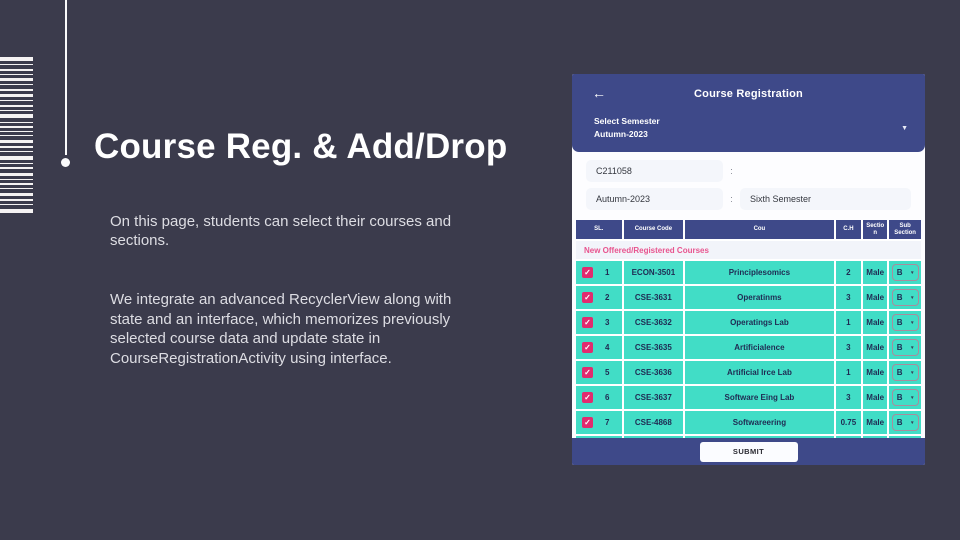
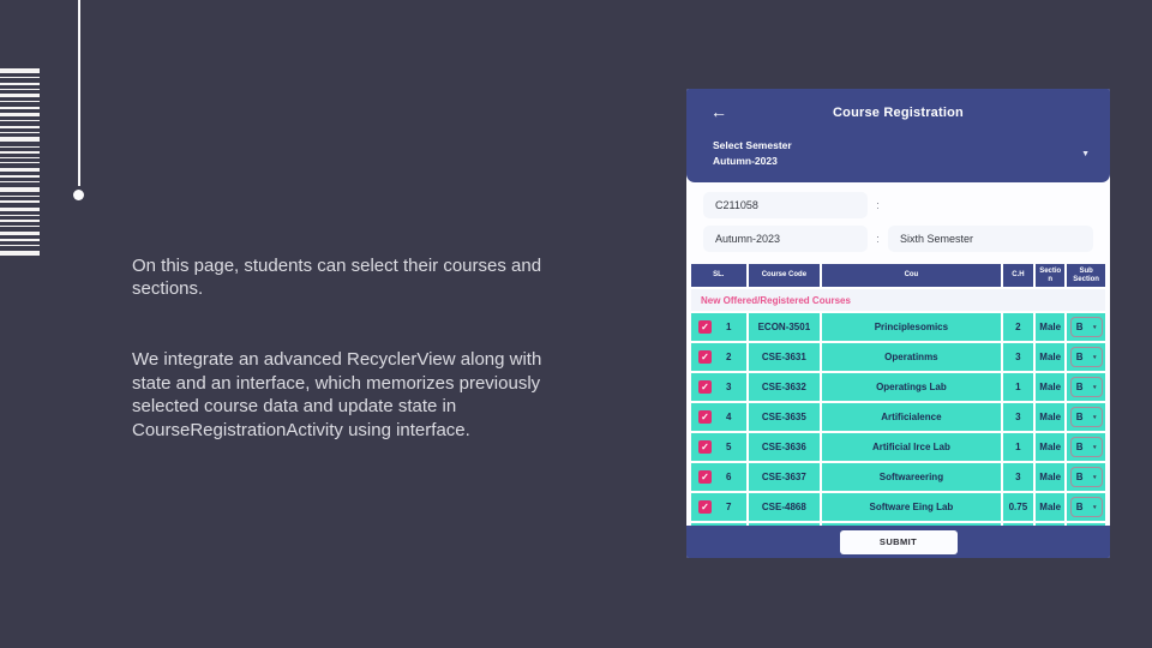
- Course Reg. & Add/Drop
  On this page, students can select their courses and
  sections.
  We integrate an advanced RecyclerView along with
  state and an interface, which memorizes previously
  selected course data and update state in
  CourseRegistrationActivity using interface.
  ←
  Course Registration
  Select Semester
  Autumn-2023
  C211058
  :
  Autumn-2023
  :
  Sixth Semester
  New Offered/Registered Courses
  ✓
  1
  ECON-3501
  Principlesomics
  2
  Male
  B
  ✓
  2
  CSE-3631
  Operatinms
  3
  Male
  B
  ✓
  3
  CSE-3632
  Operatings Lab
  1
  Male
  B
  ✓
  4
  CSE-3635
  Artificialence
  3
  Male
  B
  ✓
  5
  CSE-3636
  Artificial Irce Lab
  1
  Male
  B
  ✓
  6
  CSE-3637
- Software Eing Lab
+ Softwareering
  3
  Male
  B
  ✓
  7
  CSE-4868
- Softwareering
+ Software Eing Lab
  0.75
  Male
  B
  SUBMIT
